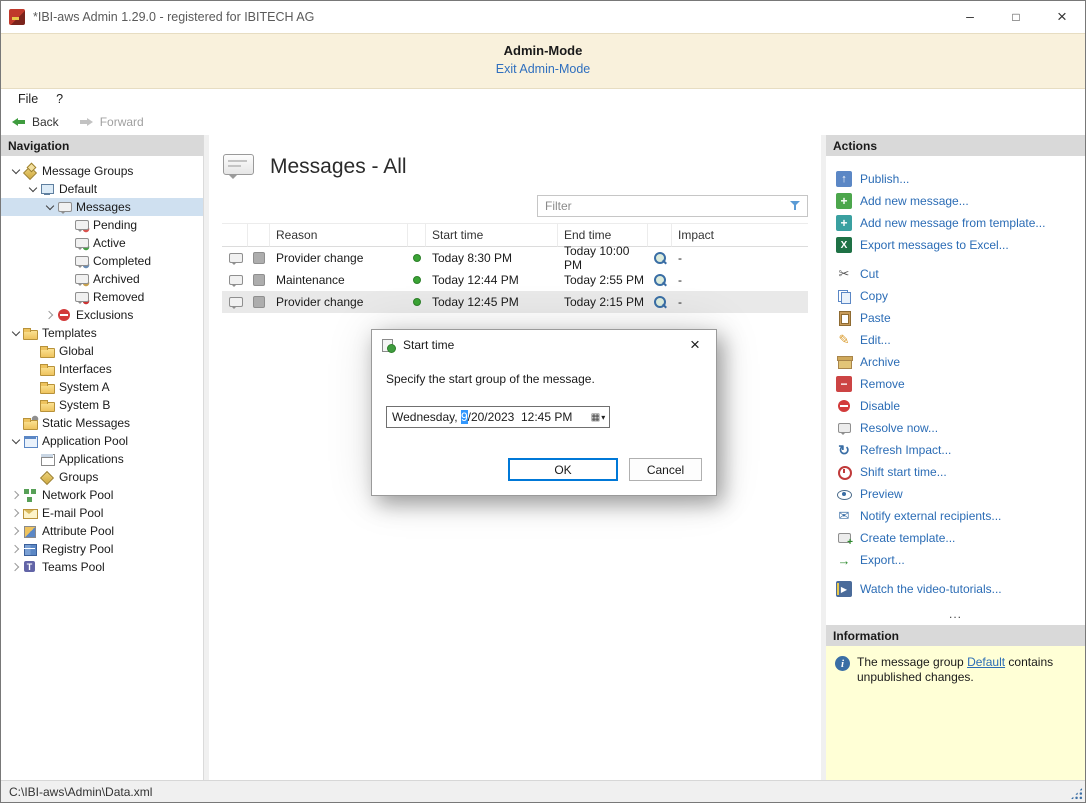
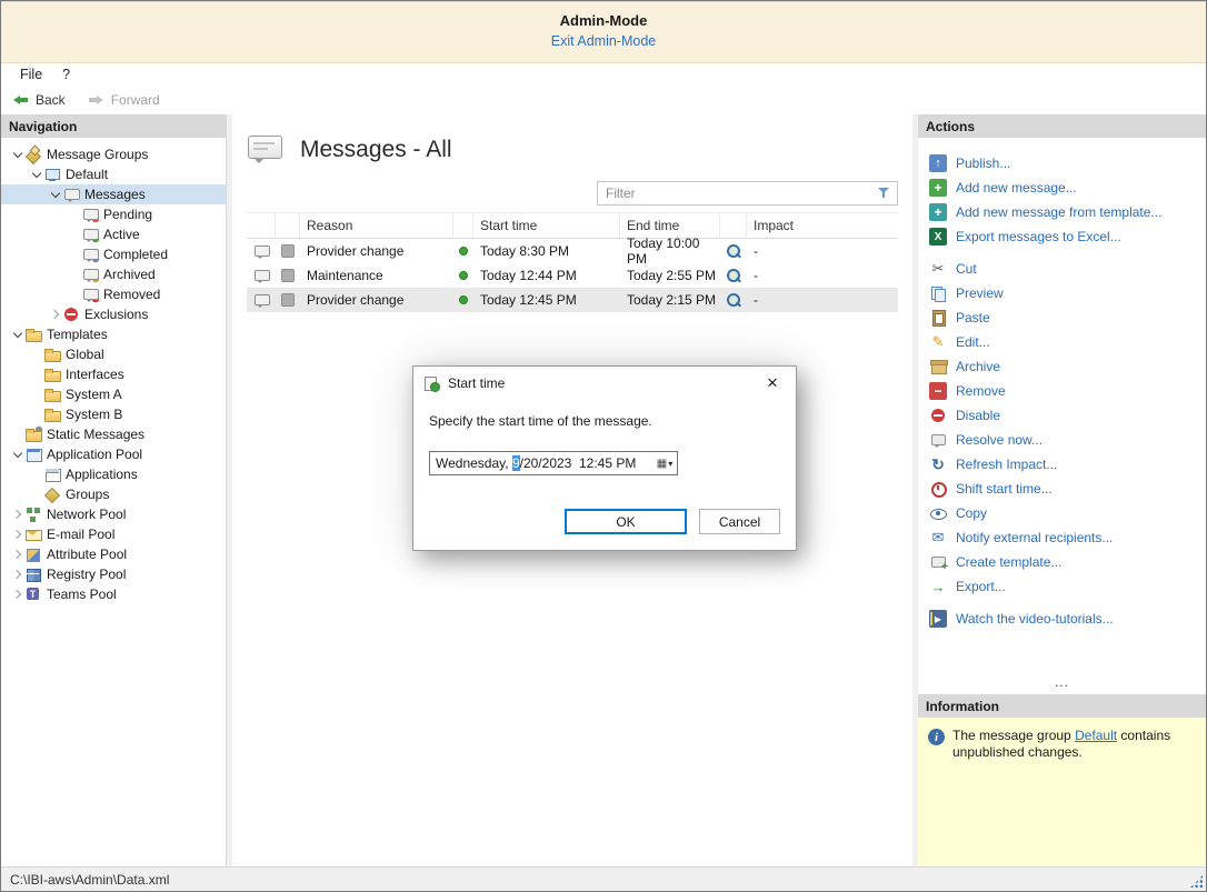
- *IBI-aws Admin 1.29.0 - registered for IBITECH AG
  Admin-Mode
  Exit Admin-Mode
  File
  ?
  Back
  Forward
  Navigation
  Message Groups
  Default
  Messages
  Pending
  Active
  Completed
  Archived
  Removed
  Exclusions
  Templates
  Global
  Interfaces
  System A
  System B
  Static Messages
  Application Pool
  Applications
  Groups
  Network Pool
  E-mail Pool
  Attribute Pool
  Registry Pool
  Teams Pool
  Messages - All
  Filter
  Reason
  Start time
  End time
  Impact
  Provider change
  Today 8:30 PM
  Today 10:00 PM
  -
  Maintenance
  Today 12:44 PM
  Today 2:55 PM
  -
  Provider change
  Today 12:45 PM
  Today 2:15 PM
  -
  Actions
  Publish...
  Add new message...
  Add new message from template...
  Export messages to Excel...
  Cut
- Copy
+ Preview
  Paste
  Edit...
  Archive
  Remove
  Disable
  Resolve now...
  Refresh Impact...
  Shift start time...
- Preview
+ Copy
  Notify external recipients...
  Create template...
  Export...
  Watch the video-tutorials...
  ...
  Information
  The message group Default contains unpublished changes.
  C:\IBI-aws\Admin\Data.xml
  Start time
- Specify the start group of the message.
+ Specify the start time of the message.
  Wednesday,
  9
  /20/2023 12:45 PM
  OK
  Cancel
